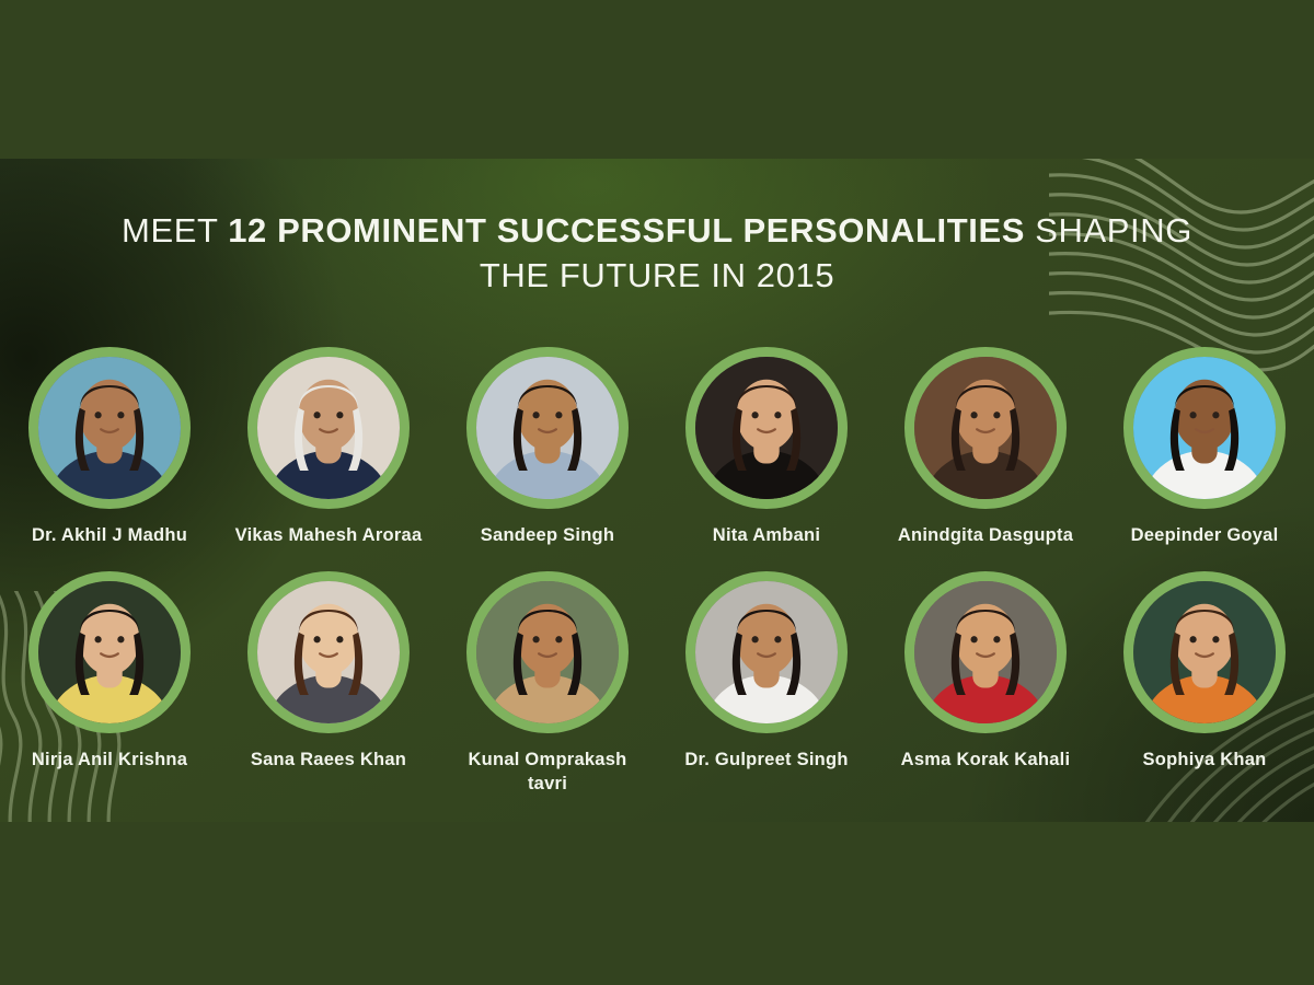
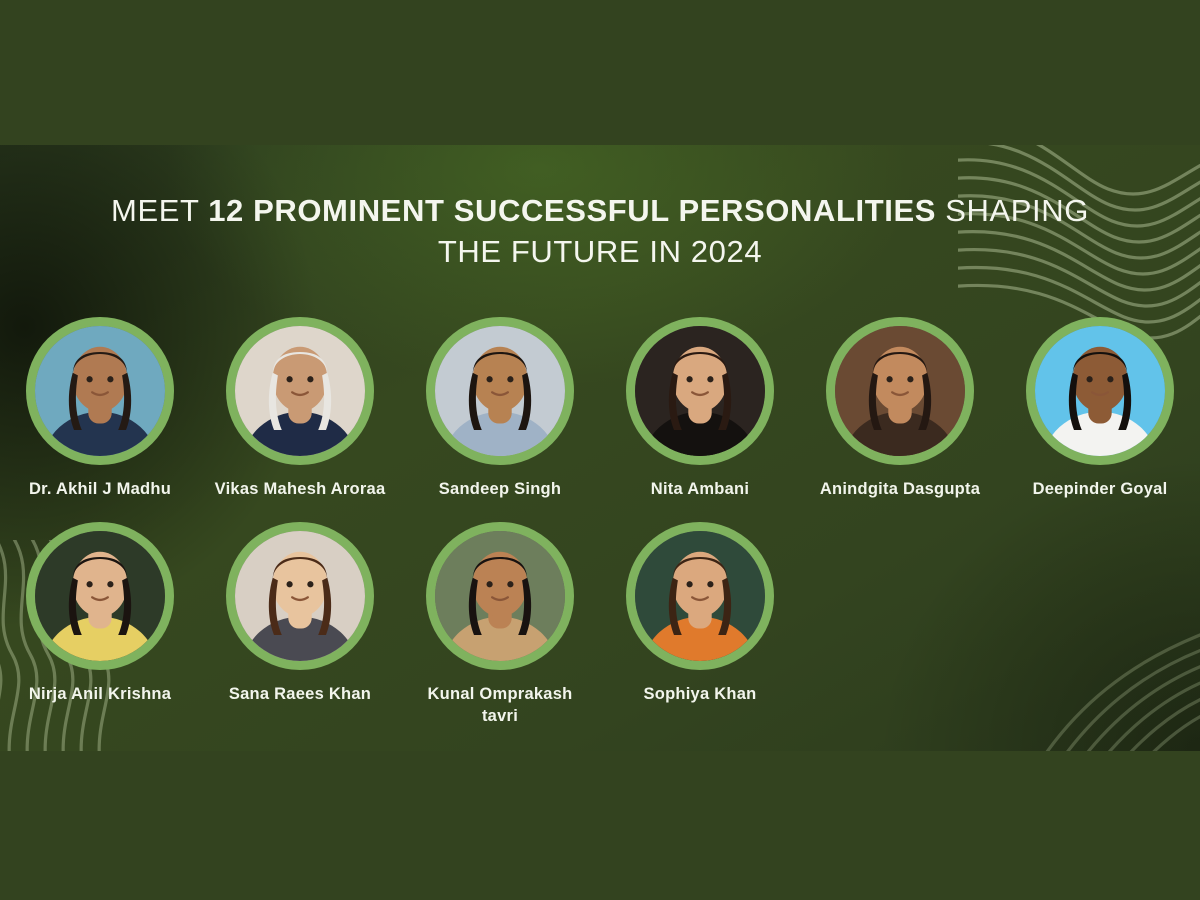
  MEET 12 PROMINENT SUCCESSFUL PERSONALITIES SHAPING
- THE FUTURE IN 2015
+ THE FUTURE IN 2024
  Dr. Akhil J Madhu
  Vikas Mahesh Aroraa
  Sandeep Singh
  Nita Ambani
  Anindgita Dasgupta
  Deepinder Goyal
  Nirja Anil Krishna
  Sana Raees Khan
  Kunal Omprakash tavri
- Dr. Gulpreet Singh
- Asma Korak Kahali
  Sophiya Khan
